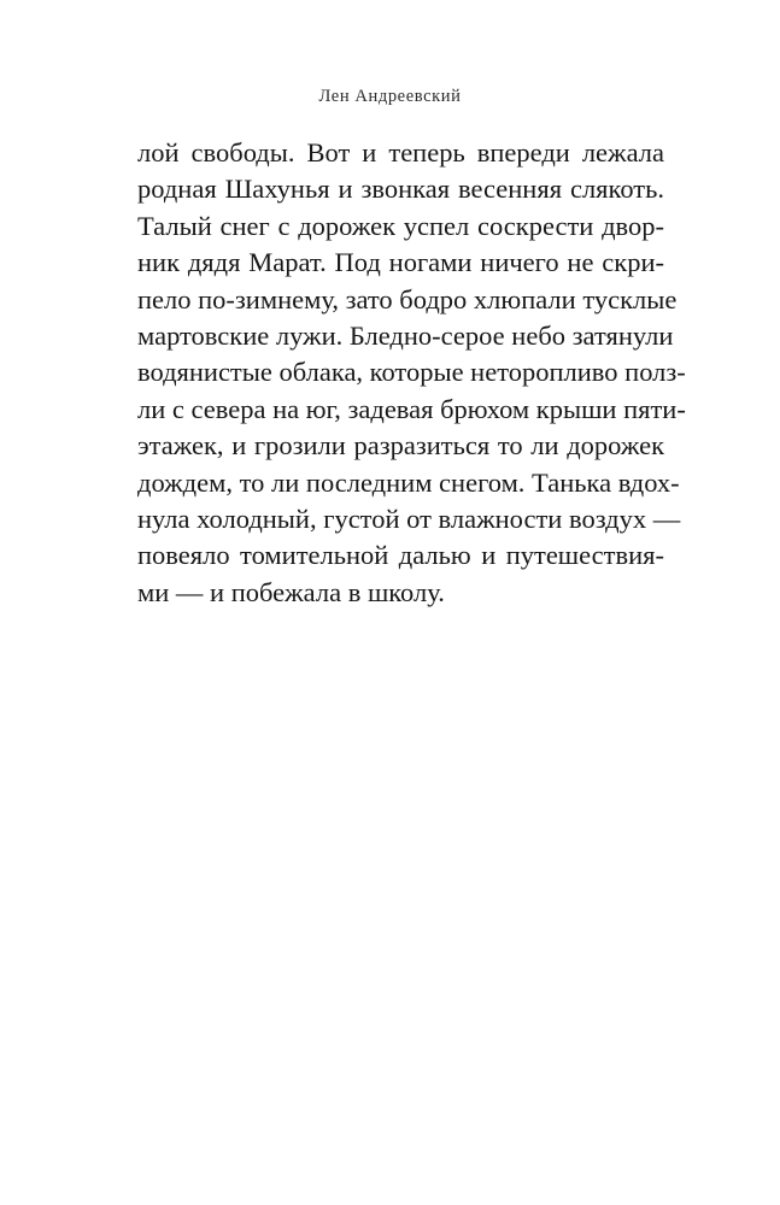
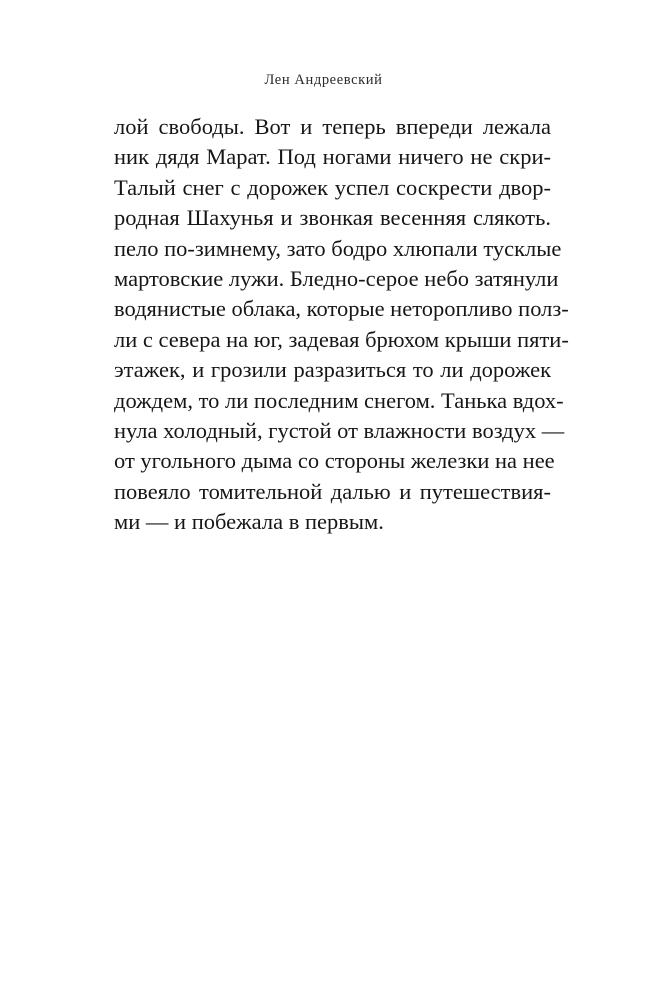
  Лен Андреевский
  лой свободы. Вот и теперь впереди лежала
- родная Шахунья и звонкая весенняя слякоть.
+ ник дядя Марат. Под ногами ничего не скри-
  Талый снег с дорожек успел соскрести двор-
- ник дядя Марат. Под ногами ничего не скри-
+ родная Шахунья и звонкая весенняя слякоть.
  пело по-зимнему, зато бодро хлюпали тусклые
  мартовские лужи. Бледно-серое небо затянули
  водянистые облака, которые неторопливо полз-
  ли с севера на юг, задевая брюхом крыши пяти-
  этажек, и грозили разразиться то ли дорожек
  дождем, то ли последним снегом. Танька вдох-
  нула холодный, густой от влажности воздух —
+ от угольного дыма со стороны железки на нее
  повеяло томительной далью и путешествия-
- ми — и побежала в школу.
+ ми — и побежала в первым.
